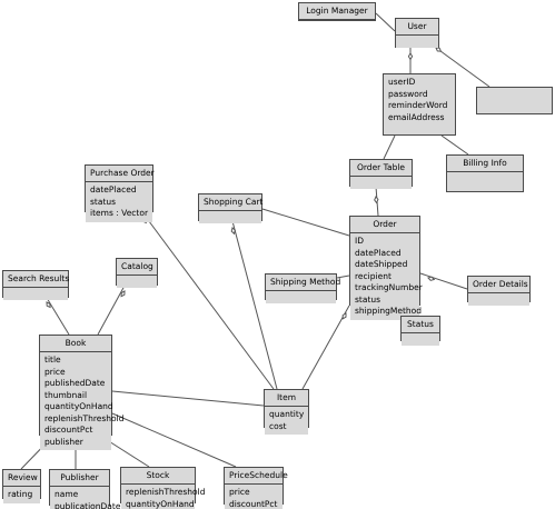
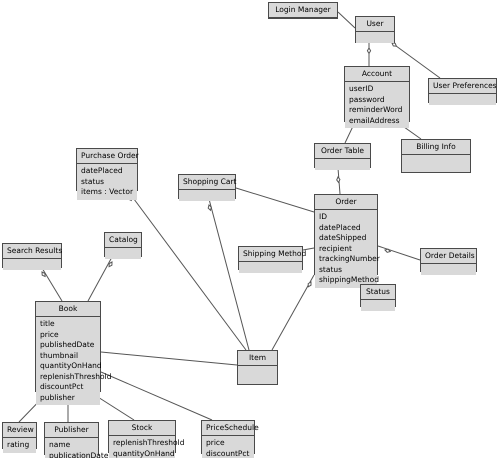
  Login Manager
  User
+ User Preferences
+ Account
  userID
  password
  reminderWord
  emailAddress
  Billing Info
  Order Table
  Purchase Order
  datePlaced
  status
  items : Vector
  Shopping Cart
  Order
  ID
  datePlaced
  dateShipped
  recipient
  trackingNumber
  status
  shippingMethod
  Search Results
  Catalog
  Shipping Method
  Order Details
  Status
  Book
  title
  price
  publishedDate
  thumbnail
  quantityOnHand
  replenishThreshold
  discountPct
  publisher
  Item
- quantity
- cost
  PriceSchedule
  price
  discountPct
  Review
  rating
  Publisher
  name
  publicationDate
  Stock
  replenishThreshold
  quantityOnHand
